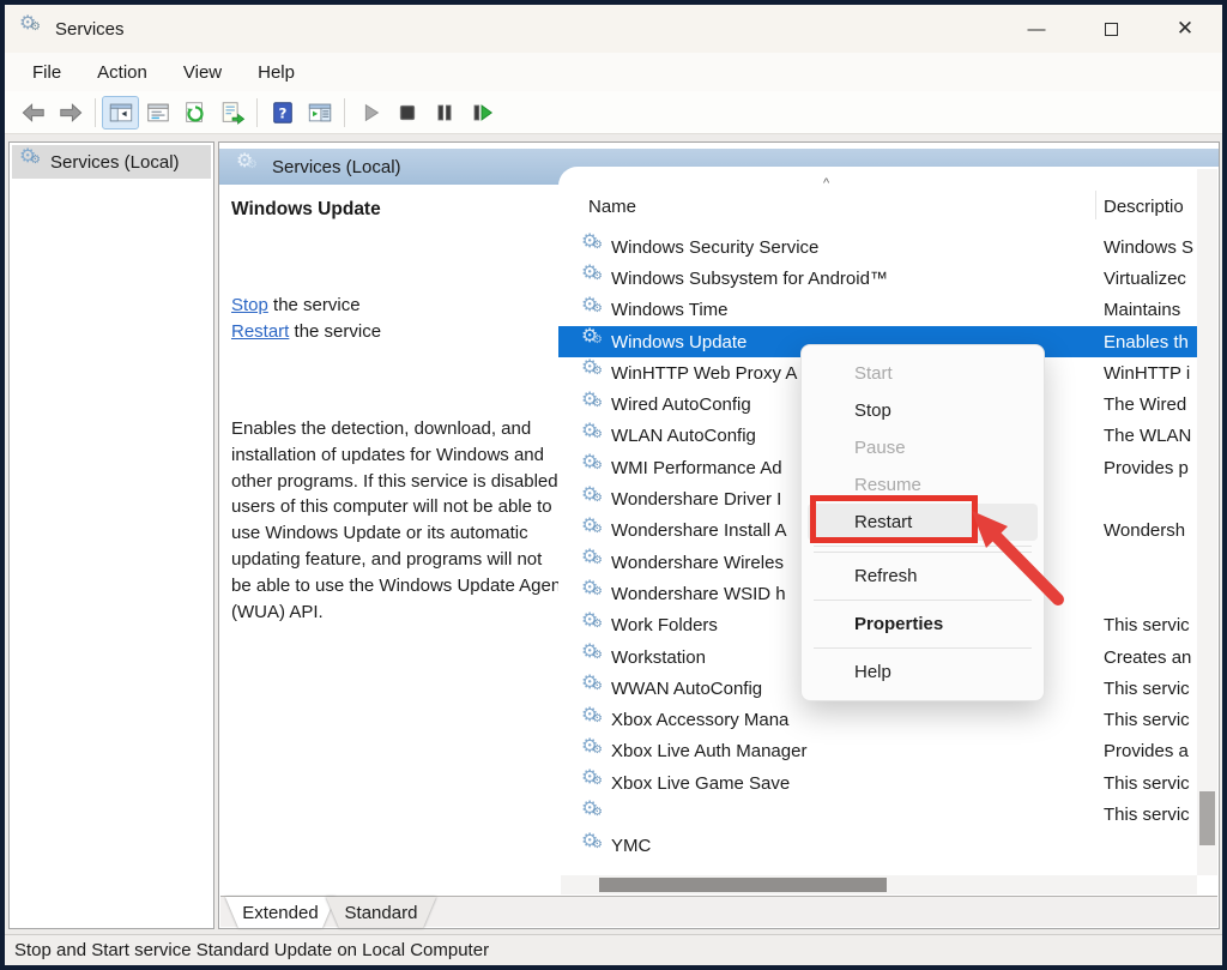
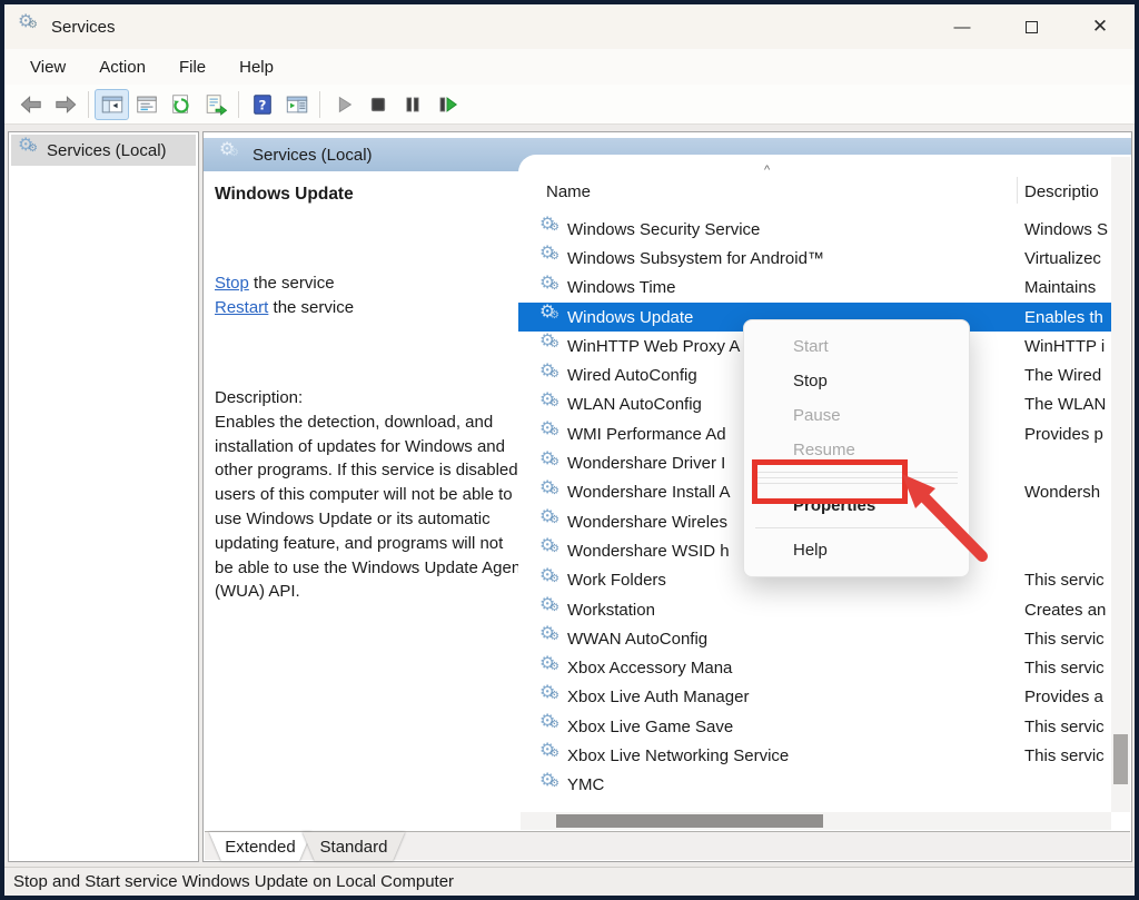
  ⚙
  ⚙
  Services
  —
  ✕
- File
+ View
  Action
- View
+ File
  Help
  ?
  ⚙
  ⚙
  Services (Local)
  ⚙
  ⚙
  Services (Local)
  Windows Update
  Stop the service
  Restart the service
+ Description:
  Enables the detection, download, and installation of updates for Windows and other programs. If this service is disabled users of this computer will not be able to use Windows Update or its automatic updating feature, and programs will not be able to use the Windows Update Agen (WUA) API.
  ^
  Name
  Descriptio
  ⚙
  ⚙
  Windows Security Service
  Windows S
  ⚙
  ⚙
  Windows Subsystem for Android™
  Virtualizec
  ⚙
  ⚙
  Windows Time
  Maintains
  ⚙
  ⚙
  Windows Update
  Enables th
  ⚙
  ⚙
  WinHTTP Web Proxy A
  WinHTTP i
  ⚙
  ⚙
  Wired AutoConfig
  The Wired
  ⚙
  ⚙
  WLAN AutoConfig
  The WLAN
  ⚙
  ⚙
  WMI Performance Ad
  Provides p
  ⚙
  ⚙
  Wondershare Driver I
  ⚙
  ⚙
  Wondershare Install A
  Wondersh
  ⚙
  ⚙
  Wondershare Wireles
  ⚙
  ⚙
  Wondershare WSID h
  ⚙
  ⚙
  Work Folders
  This servic
  ⚙
  ⚙
  Workstation
  Creates an
  ⚙
  ⚙
  WWAN AutoConfig
  This servic
  ⚙
  ⚙
  Xbox Accessory Mana
  This servic
  ⚙
  ⚙
  Xbox Live Auth Manager
  Provides a
  ⚙
  ⚙
  Xbox Live Game Save
  This servic
  ⚙
  ⚙
+ Xbox Live Networking Service
  This servic
  ⚙
  ⚙
  YMC
  Extended
  Standard
- Stop and Start service Standard Update on Local Computer
+ Stop and Start service Windows Update on Local Computer
  Start
  Stop
  Pause
  Resume
- Restart
- Refresh
  Properties
  Help
